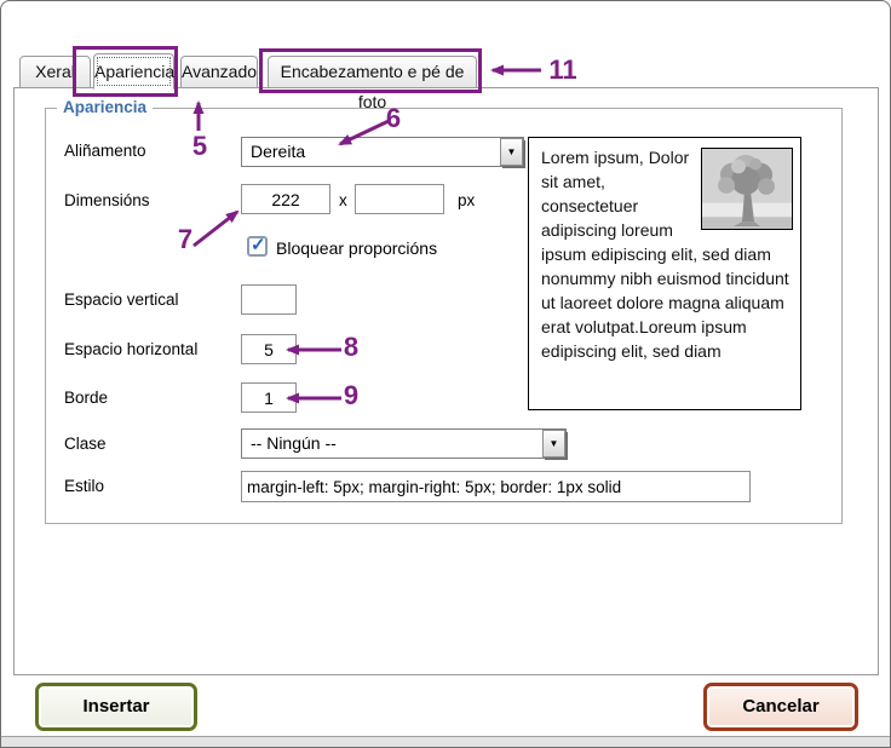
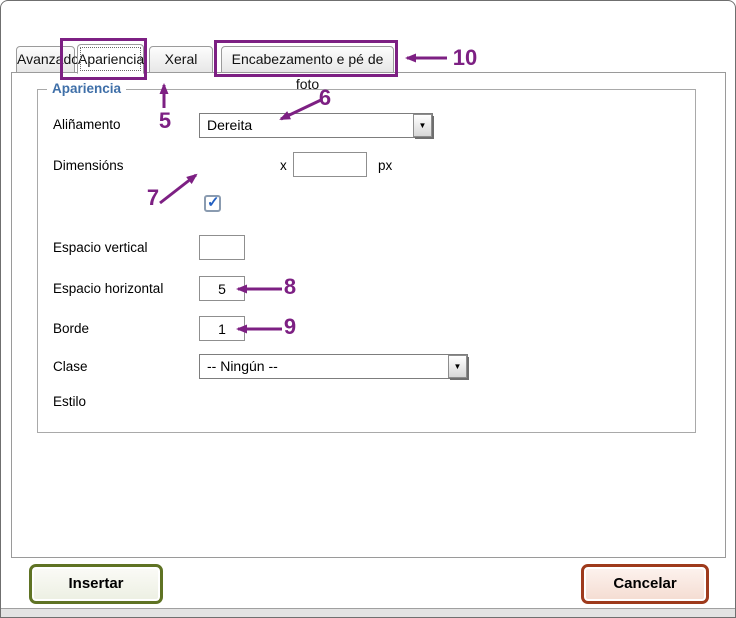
- Xeral
+ Avanzado
  Apariencia
- Avanzado
+ Xeral
  Encabezamento e pé de foto
  Apariencia
  Aliñamento
  Dereita
  ▼
  Dimensións
- 222
  x
  px
  ✓
- Bloquear proporcións
  Espacio vertical
  Espacio horizontal
  5
  Borde
  1
  Clase
  -- Ningún --
  ▼
  Estilo
- margin-left: 5px; margin-right: 5px; border: 1px solid
- Lorem ipsum, Dolor sit amet, consectetuer adipiscing loreum ipsum edipiscing elit, sed diam nonummy nibh euismod tincidunt ut laoreet dolore magna aliquam erat volutpat.Loreum ipsum edipiscing elit, sed diam
  Insertar
  Cancelar
  5
  6
  7
  8
  9
- 11
+ 10
